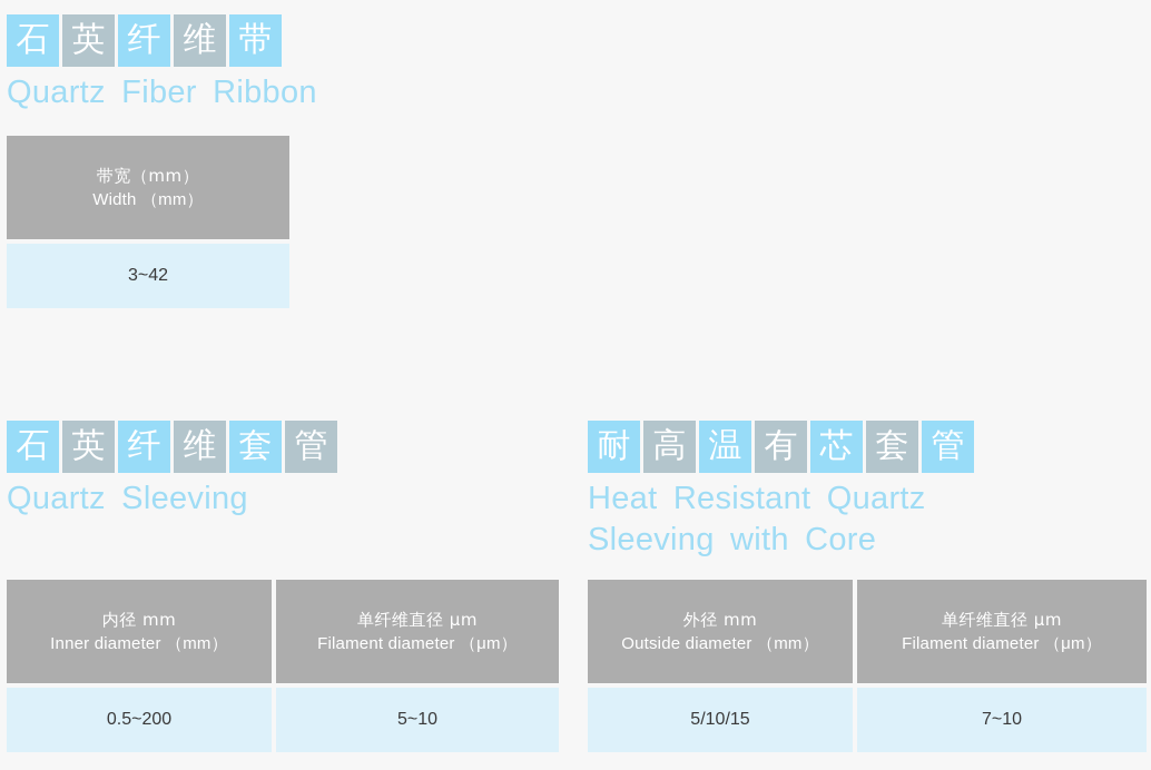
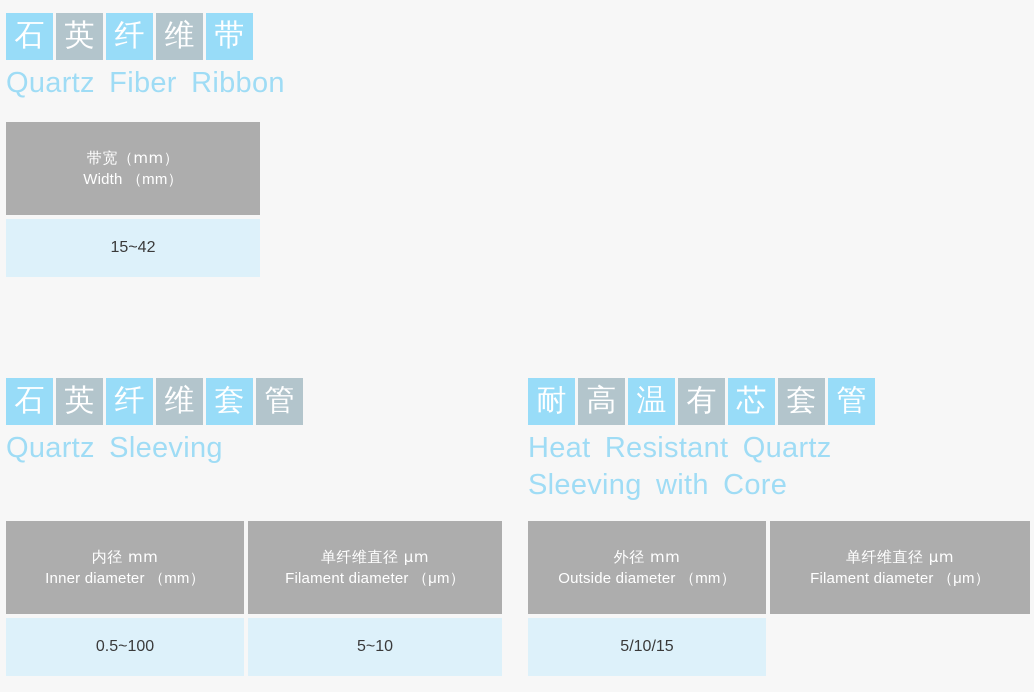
  石
  英
  纤
  维
  带
  Quartz Fiber Ribbon
  带宽（mm）
  Width （mm）
- 3~42
+ 15~42
  石
  英
  纤
  维
  套
  管
  Quartz Sleeving
  内径 mm
  Inner diameter （mm）
- 0.5~200
+ 0.5~100
  单纤维直径 μm
  Filament diameter （μm）
  5~10
  耐
  高
  温
  有
  芯
  套
  管
  Heat Resistant Quartz
  Sleeving with Core
  外径 mm
  Outside diameter （mm）
  5/10/15
  单纤维直径 μm
  Filament diameter （μm）
- 7~10
